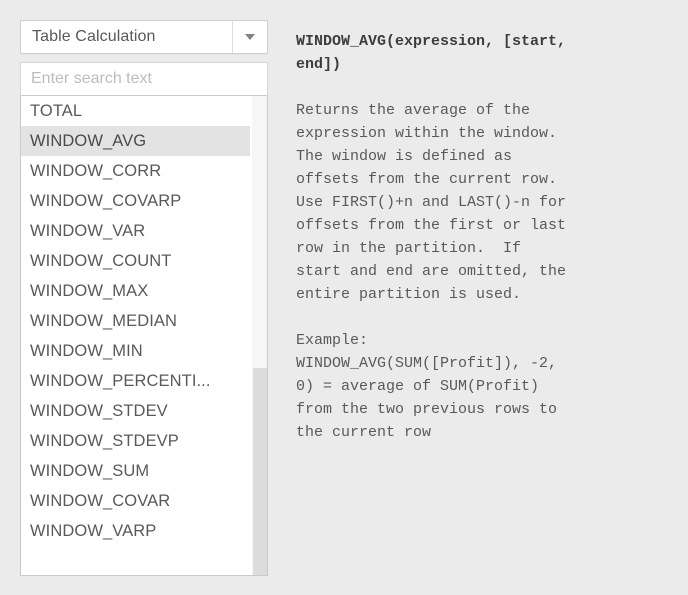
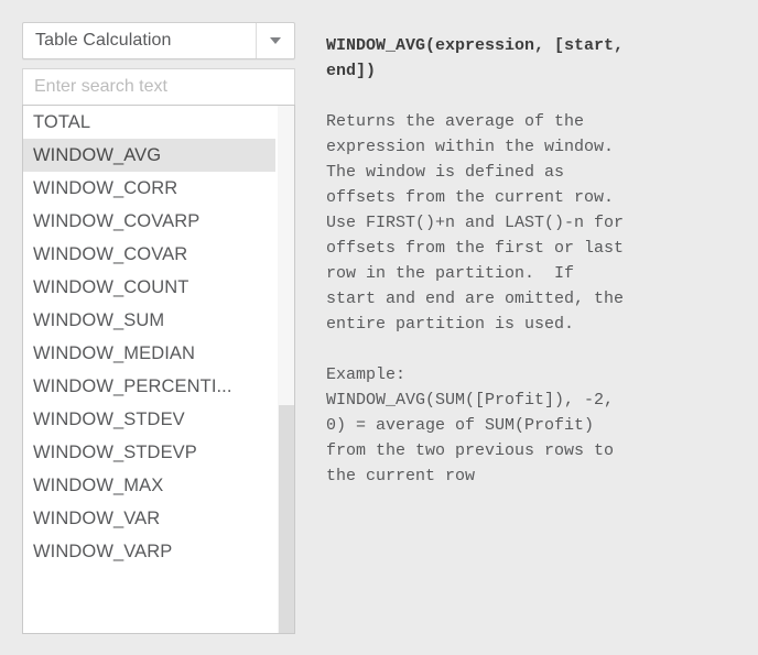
  Table Calculation
  Enter search text
  TOTAL
  WINDOW_AVG
  WINDOW_CORR
  WINDOW_COVARP
- WINDOW_VAR
+ WINDOW_COVAR
  WINDOW_COUNT
- WINDOW_MAX
+ WINDOW_SUM
  WINDOW_MEDIAN
- WINDOW_MIN
  WINDOW_PERCENTI...
  WINDOW_STDEV
  WINDOW_STDEVP
- WINDOW_SUM
+ WINDOW_MAX
- WINDOW_COVAR
+ WINDOW_VAR
  WINDOW_VARP
  WINDOW_AVG(expression, [start,
  end])
  Returns the average of the
  expression within the window.
  The window is defined as
  offsets from the current row.
  Use FIRST()+n and LAST()-n for
  offsets from the first or last
  row in the partition. If
  start and end are omitted, the
  entire partition is used.
  Example:
  WINDOW_AVG(SUM([Profit]), -2,
  0) = average of SUM(Profit)
  from the two previous rows to
  the current row
